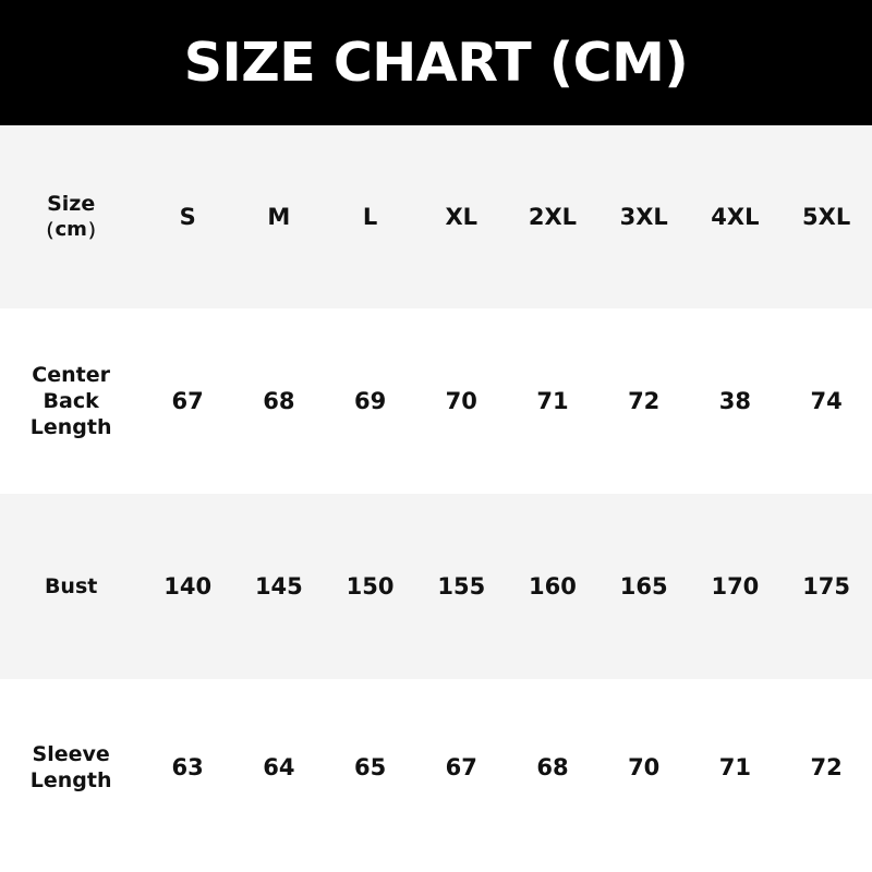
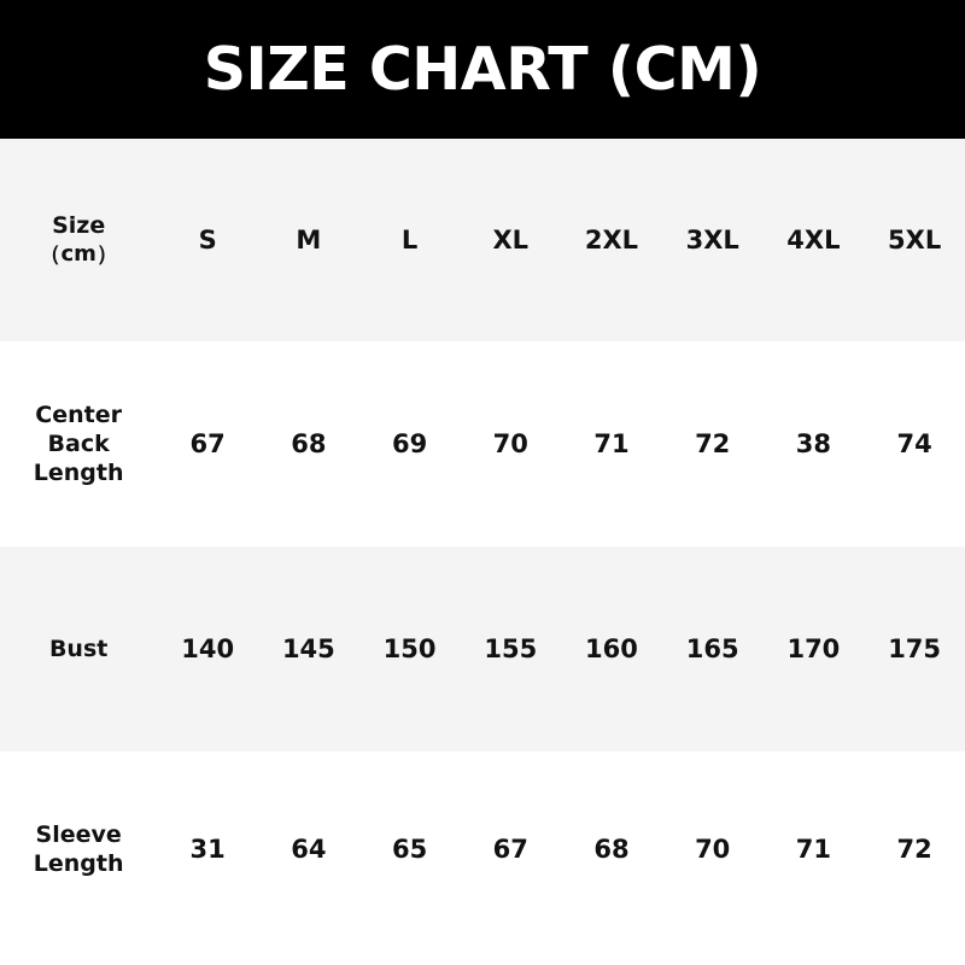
  SIZE CHART (CM)
  Size （cm）	S	M	L	XL	2XL	3XL	4XL	5XL
  Center Back Length	67	68	69	70	71	72	38	74
  Bust	140	145	150	155	160	165	170	175
- Sleeve Length	63	64	65	67	68	70	71	72
+ Sleeve Length	31	64	65	67	68	70	71	72
